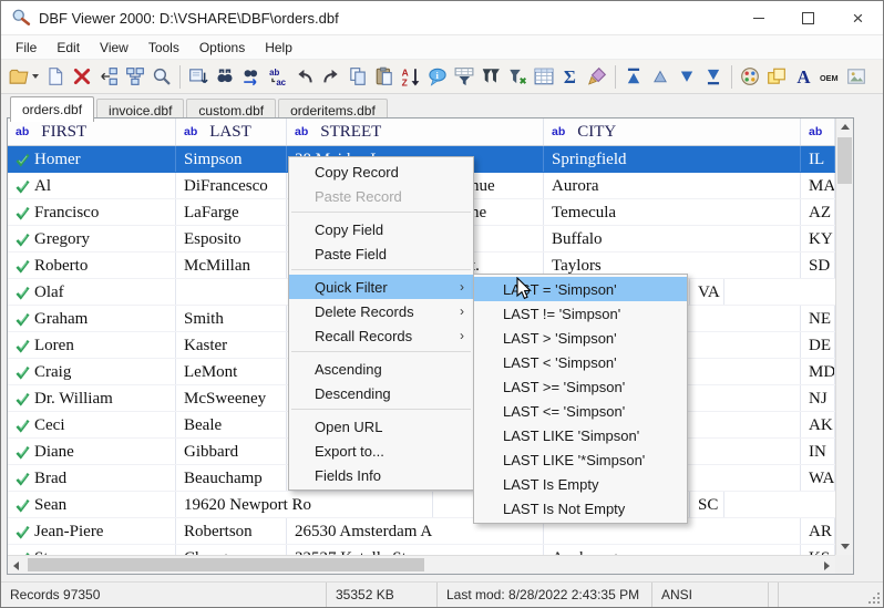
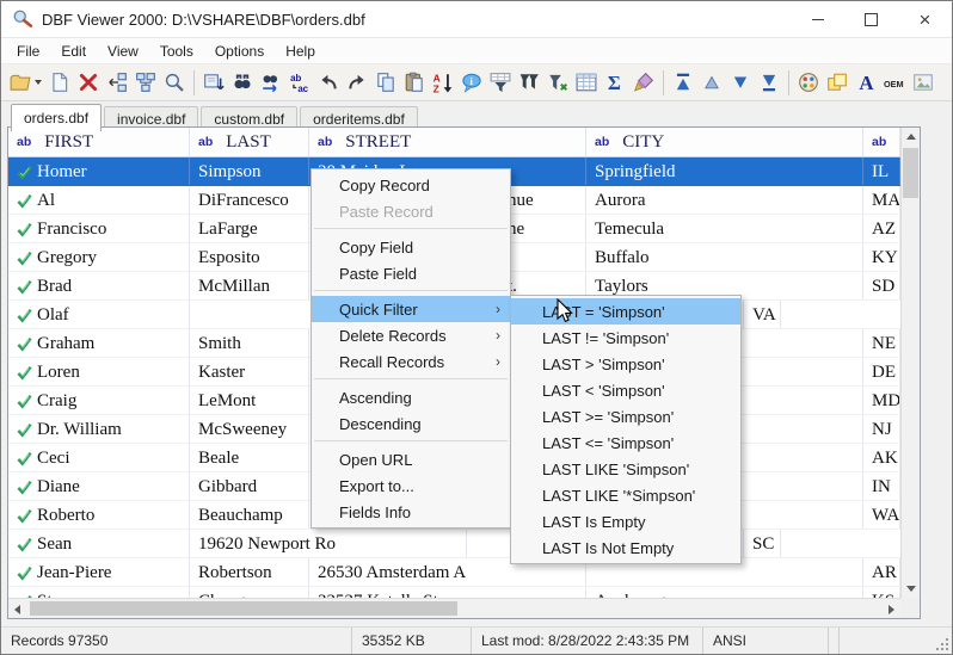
  DBF Viewer 2000: D:\VSHARE\DBF\orders.dbf
  ×
  File
  Edit
  View
  Tools
  Options
  Help
  ab
  ac
  A
  Z
  i
  Σ
  A
  OEM
  orders.dbf
  invoice.dbf
  custom.dbf
  orderitems.dbf
  ab
  FIRST
  ab
  LAST
  ab
  STREET
  ab
  CITY
  ab
  Homer
  Simpson
  Springfield
  IL
  Al
  DiFrancesco
  nue
  Aurora
  MA
  Francisco
  LaFarge
  ne
  Temecula
  AZ
  Gregory
  Esposito
  Buffalo
  KY
- Roberto
+ Brad
  McMillan
  Taylors
  SD
  Olaf
  VA
  Graham
  Smith
  NE
  Loren
  Kaster
  DE
  Craig
  LeMont
  MD
  Dr. William
  McSweeney
  NJ
  Ceci
  Beale
  AK
  Diane
  Gibbard
  IN
- Brad
+ Roberto
  Beauchamp
  WA
  Sean
  19620 Newport Ro
  SC
  Jean-Piere
  Robertson
  26530 Amsterdam A
  AR
  Copy Record
  Paste Record
  Copy Field
  Paste Field
  Quick Filter
  ›
  Delete Records
  ›
  Recall Records
  ›
  Ascending
  Descending
  Open URL
  Export to...
  Fields Info
  LAT = 'Simpson'
  LAST != 'Simpson'
  LAST > 'Simpson'
  LAST < 'Simpson'
  LAST >= 'Simpson'
  LAST <= 'Simpson'
  LAST LIKE 'Simpson'
  LAST LIKE '*Simpson'
  LAST Is Empty
  LAST Is Not Empty
  Records 97350
  35352 KB
  Last mod: 8/28/2022 2:43:35 PM
  ANSI
